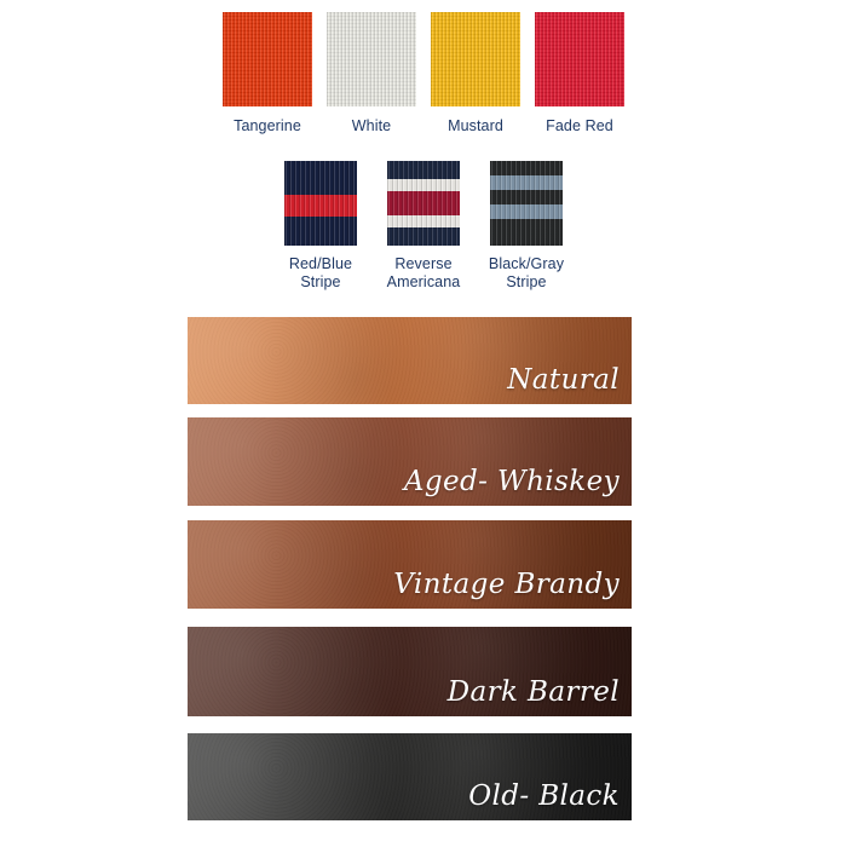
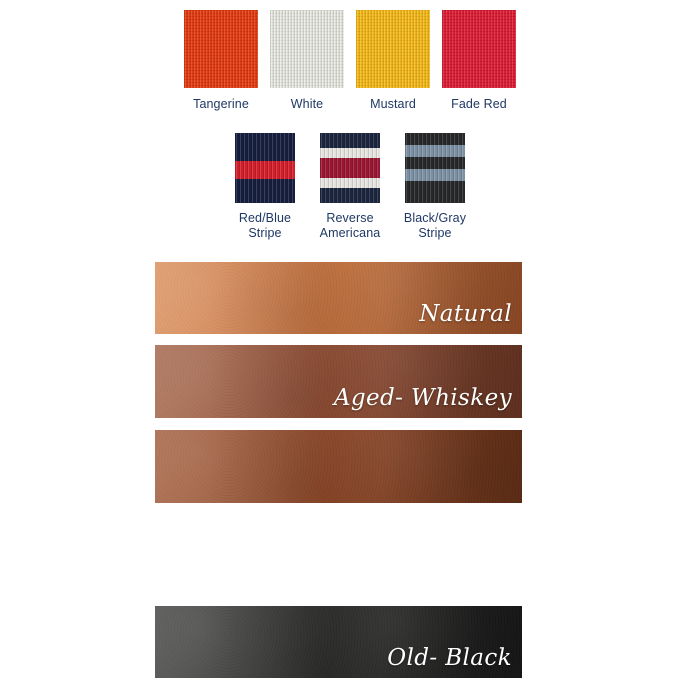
  Tangerine
  White
  Mustard
  Fade Red
  Red/Blue
  Stripe
  Reverse
  Americana
  Black/Gray
  Stripe
  Natural
  Aged- Whiskey
- Vintage Brandy
- Dark Barrel
  Old- Black
